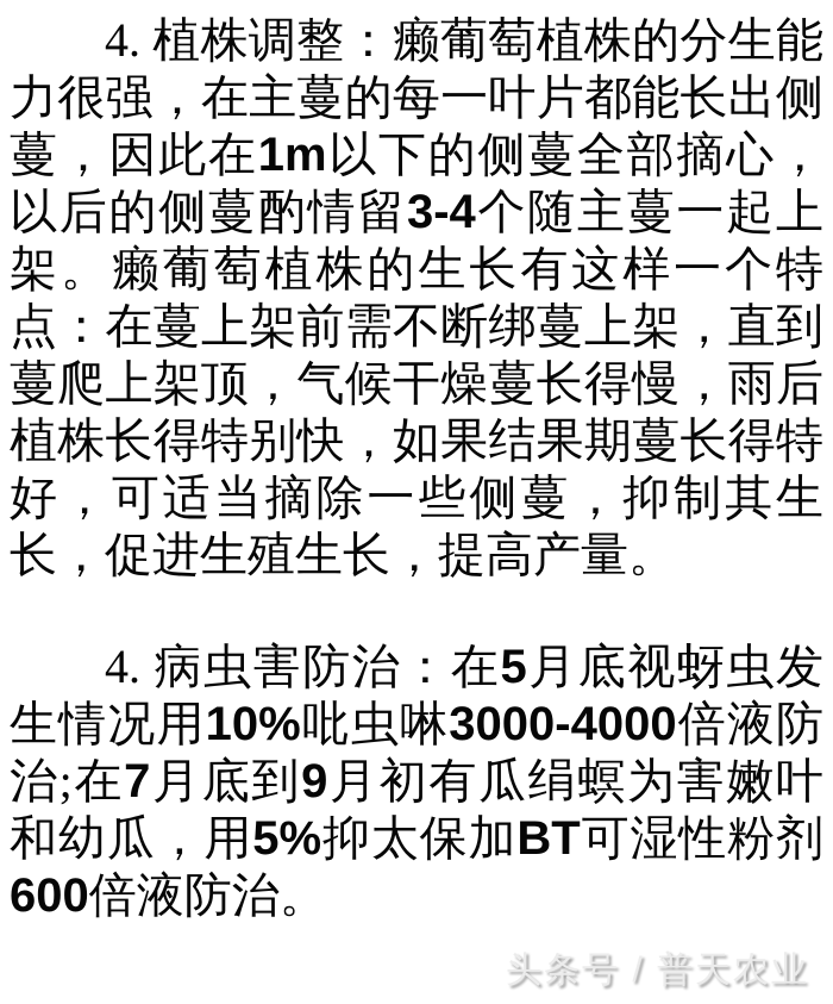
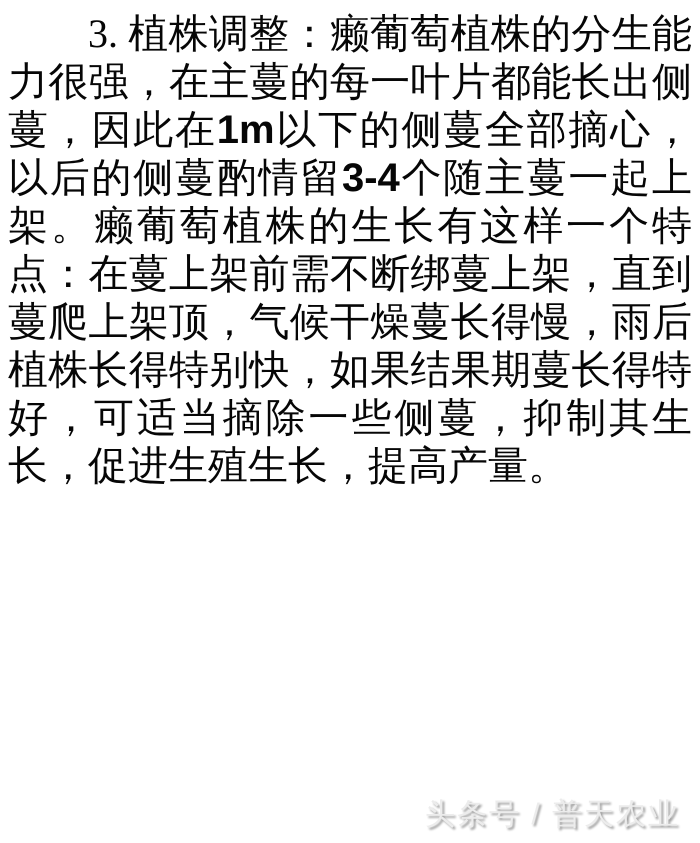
- 4. 植株调整：癞葡萄植株的分生能力很强，在主蔓的每一叶片都能长出侧蔓，因此在1m以下的侧蔓全部摘心，以后的侧蔓酌情留3-4个随主蔓一起上架。癞葡萄植株的生长有这样一个特点：在蔓上架前需不断绑蔓上架，直到蔓爬上架顶，气候干燥蔓长得慢，雨后植株长得特别快，如果结果期蔓长得特好，可适当摘除一些侧蔓，抑制其生长，促进生殖生长，提高产量。
+ 3. 植株调整：癞葡萄植株的分生能力很强，在主蔓的每一叶片都能长出侧蔓，因此在1m以下的侧蔓全部摘心，以后的侧蔓酌情留3-4个随主蔓一起上架。癞葡萄植株的生长有这样一个特点：在蔓上架前需不断绑蔓上架，直到蔓爬上架顶，气候干燥蔓长得慢，雨后植株长得特别快，如果结果期蔓长得特好，可适当摘除一些侧蔓，抑制其生长，促进生殖生长，提高产量。
- 4. 病虫害防治：在5月底视蚜虫发生情况用10%吡虫啉3000-4000倍液防治;在7月底到9月初有瓜绢螟为害嫩叶和幼瓜，用5%抑太保加BT可湿性粉剂600倍液防治。
  头条号 / 普天农业
